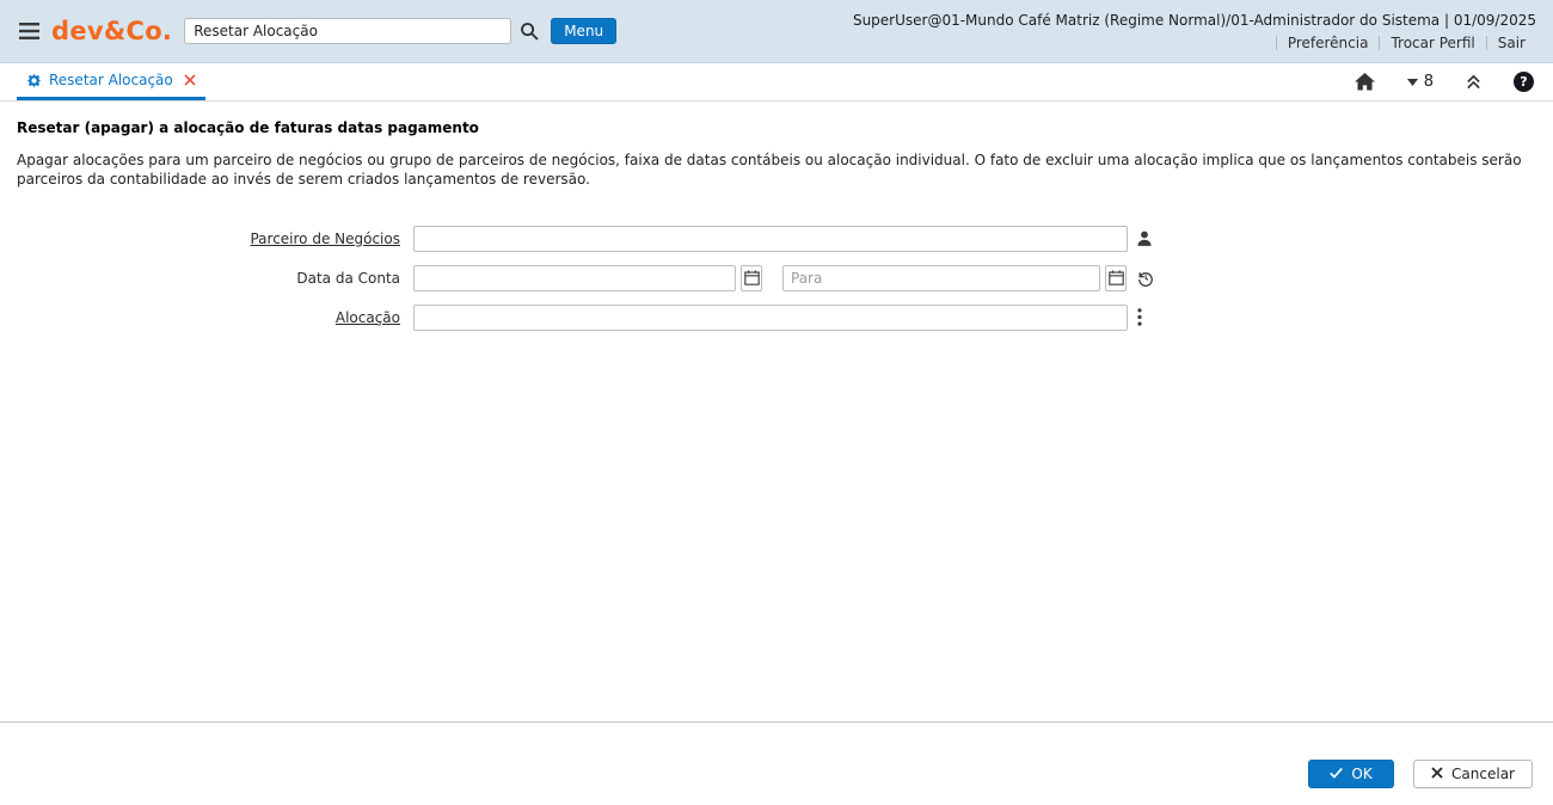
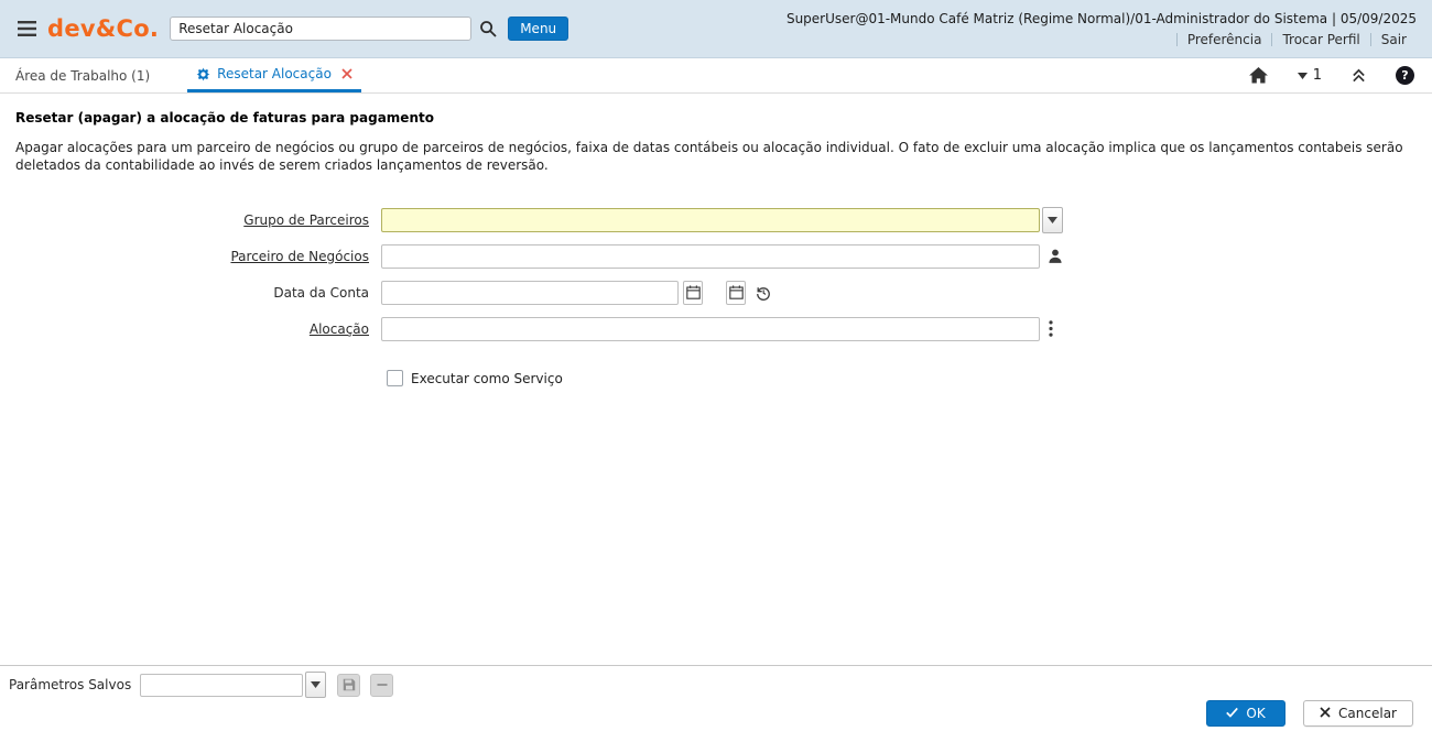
  dev&Co.
  Resetar Alocação
  Menu
- SuperUser@01-Mundo Café Matriz (Regime Normal)/01-Administrador do Sistema | 01/09/2025
+ SuperUser@01-Mundo Café Matriz (Regime Normal)/01-Administrador do Sistema | 05/09/2025
  Preferência
  Trocar Perfil
  Sair
+ Área de Trabalho (1)
  Resetar Alocação
- 8
+ 1
  ?
- Resetar (apagar) a alocação de faturas datas pagamento
+ Resetar (apagar) a alocação de faturas para pagamento
- Apagar alocações para um parceiro de negócios ou grupo de parceiros de negócios, faixa de datas contábeis ou alocação individual. O fato de excluir uma alocação implica que os lançamentos contabeis serão parceiros da contabilidade ao invés de serem criados lançamentos de reversão.
+ Apagar alocações para um parceiro de negócios ou grupo de parceiros de negócios, faixa de datas contábeis ou alocação individual. O fato de excluir uma alocação implica que os lançamentos contabeis serão deletados da contabilidade ao invés de serem criados lançamentos de reversão.
+ Grupo de Parceiros
  Parceiro de Negócios
  Data da Conta
- Para
  Alocação
+ Executar como Serviço
+ Parâmetros Salvos
  OK
  Cancelar
